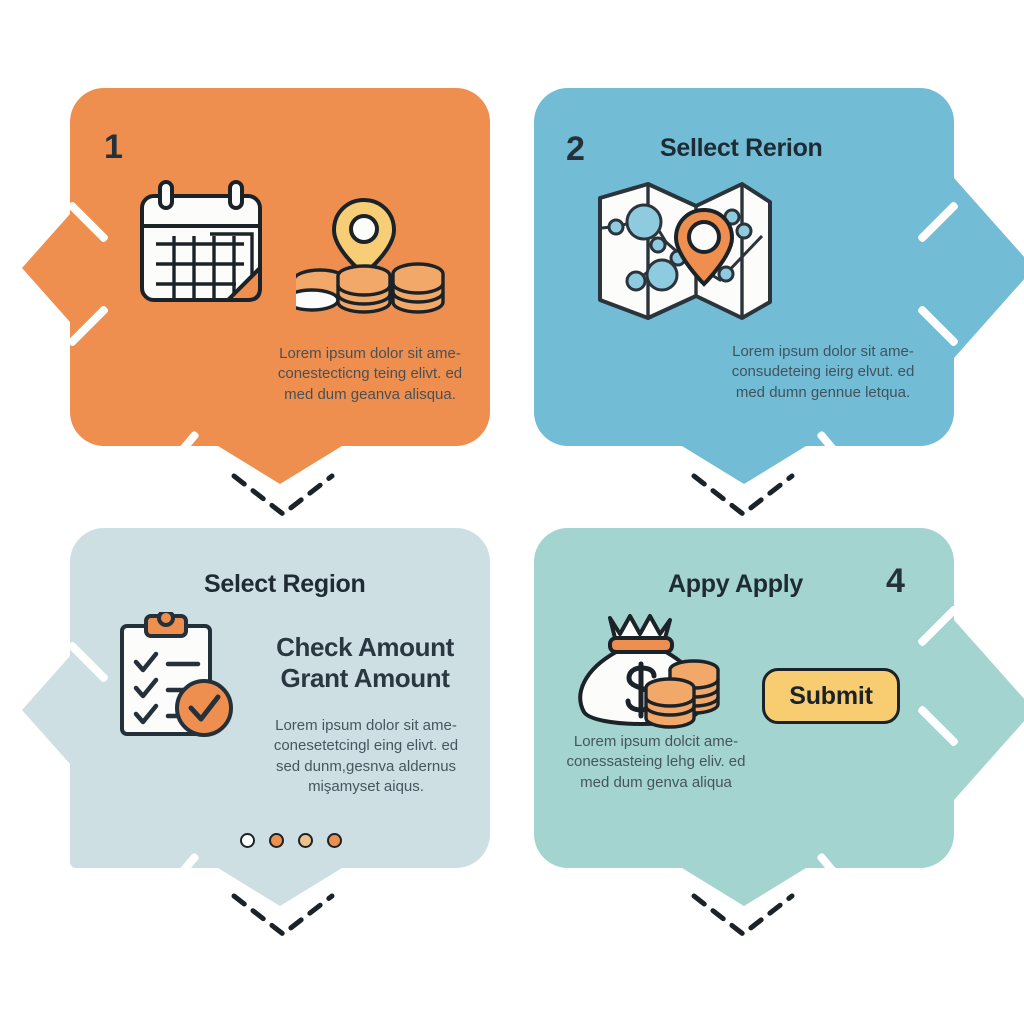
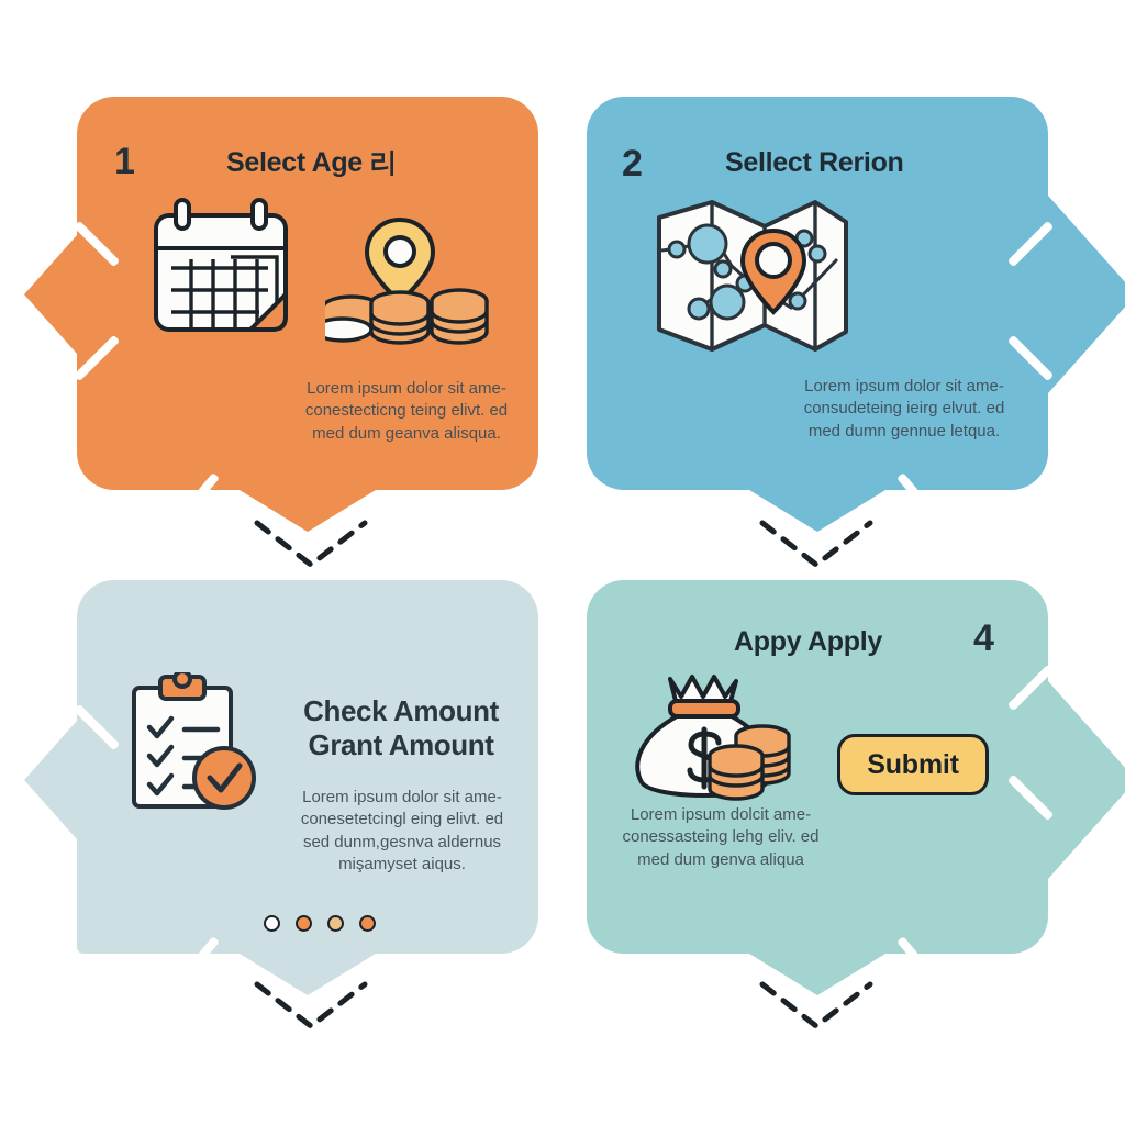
  1
+ Select Age 리
  Lorem ipsum dolor sit ame-
  conestecticng teing elivt. ed
  med dum geanva alisqua.
  2
  Sellect Rerion
  Lorem ipsum dolor sit ame-
  consudeteing ieirg elvut. ed
  med dumn gennue letqua.
- Select Region
  Check Amount
  Grant Amount
  Lorem ipsum dolor sit ame-
  conesetetcingl eing elivt. ed
  sed dunm,gesnva aldernus
  mişamyset aiqus.
  Appy Apply
  4
  Submit
  Lorem ipsum dolcit ame-
  conessasteing lehg eliv. ed
  med dum genva aliqua
